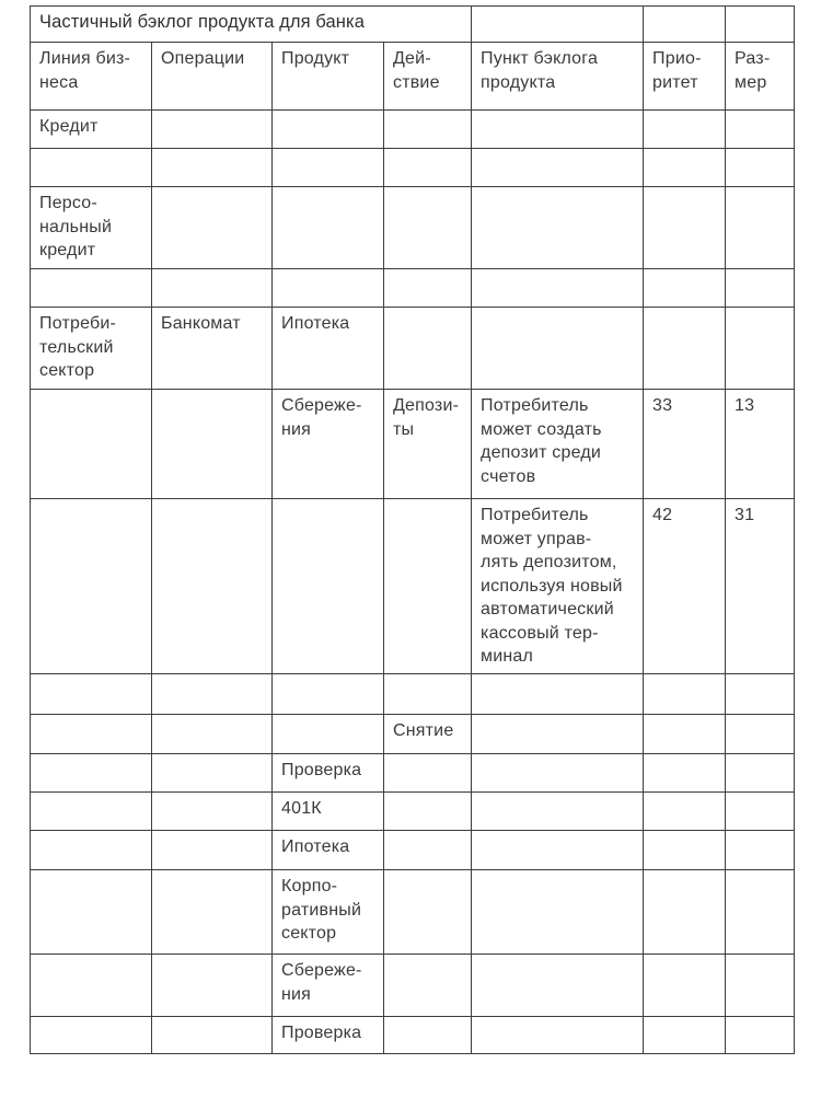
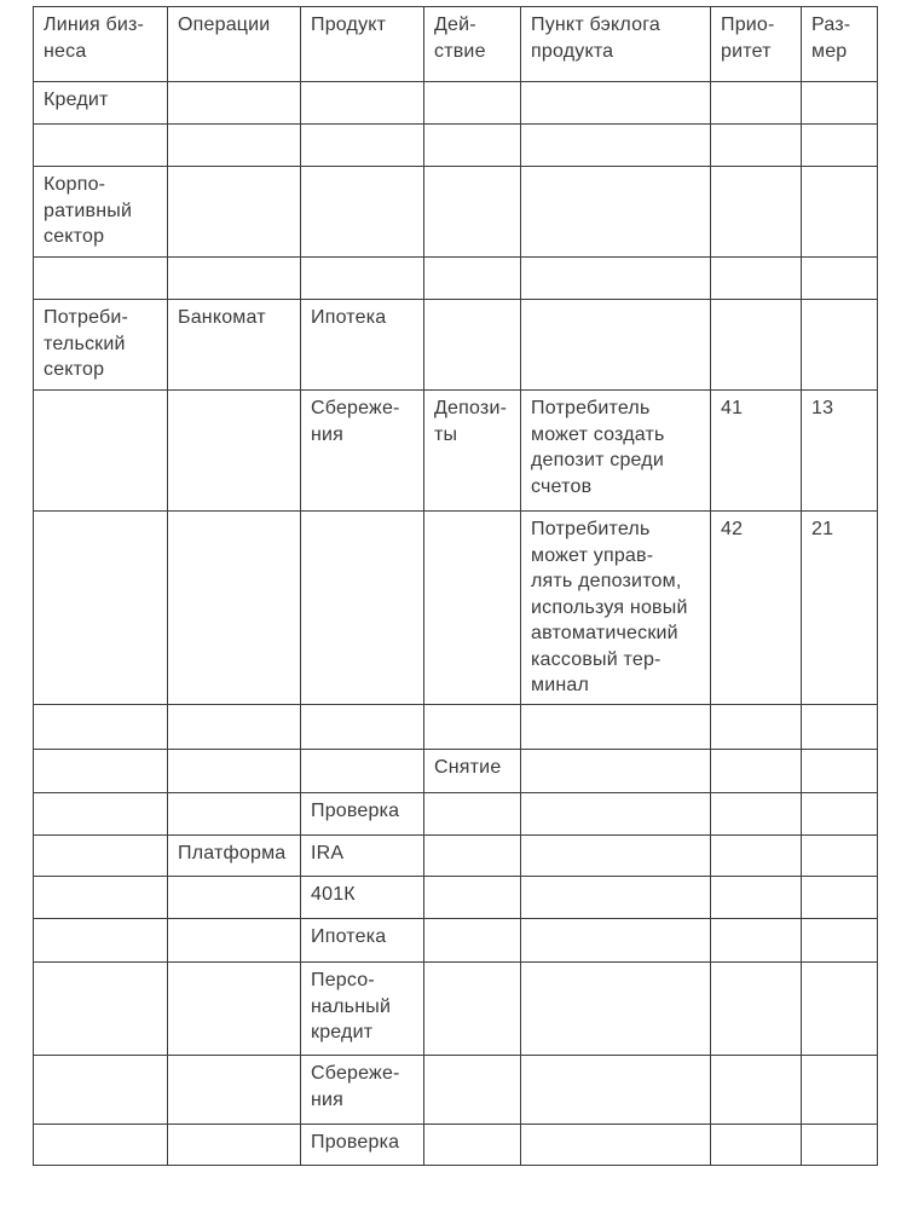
- Частичный бэклог продукта для банка
  Линия биз- неса	Операции	Продукт	Дей- ствие	Пункт бэклога продукта	Прио- ритет	Раз- мер
  Кредит
- Персо- нальный кредит
+ Корпо- ративный сектор
  Потреби- тельский сектор	Банкомат	Ипотека
- 		Сбереже- ния	Депози- ты	Потребитель может создать депозит среди счетов	33	13
+ 		Сбереже- ния	Депози- ты	Потребитель может создать депозит среди счетов	41	13
- 				Потребитель может управ- лять депозитом, используя новый автоматический кассовый тер- минал	42	31
+ 				Потребитель может управ- лять депозитом, используя новый автоматический кассовый тер- минал	42	21
  			Снятие
  		Проверка
+ 	Платформа	IRA
  		401К
  		Ипотека
- 		Корпо- ративный сектор
+ 		Персо- нальный кредит
  		Сбереже- ния
  		Проверка
